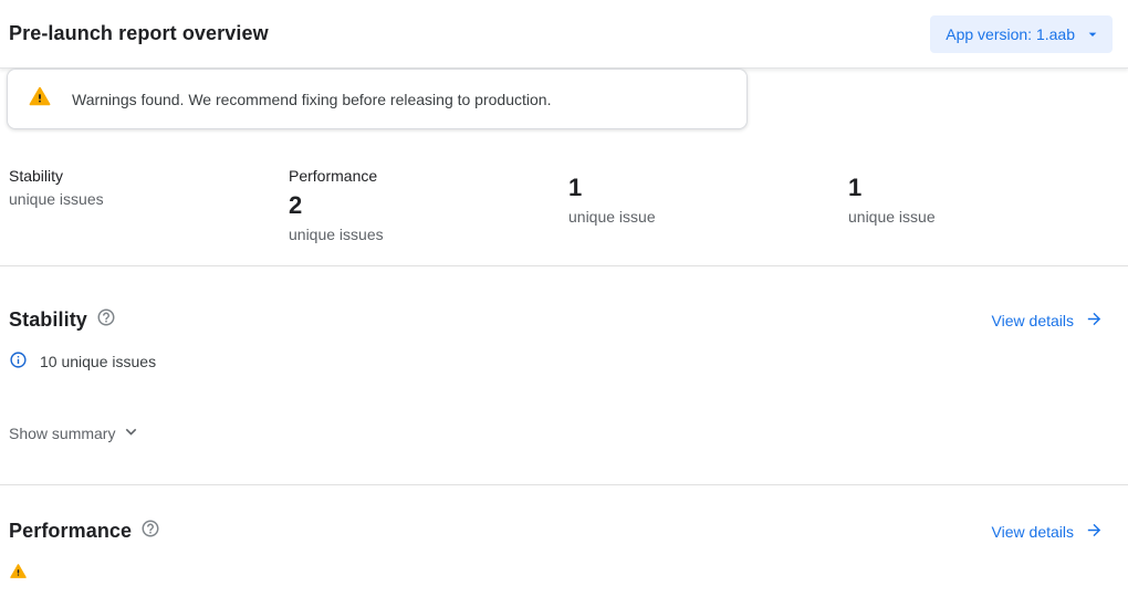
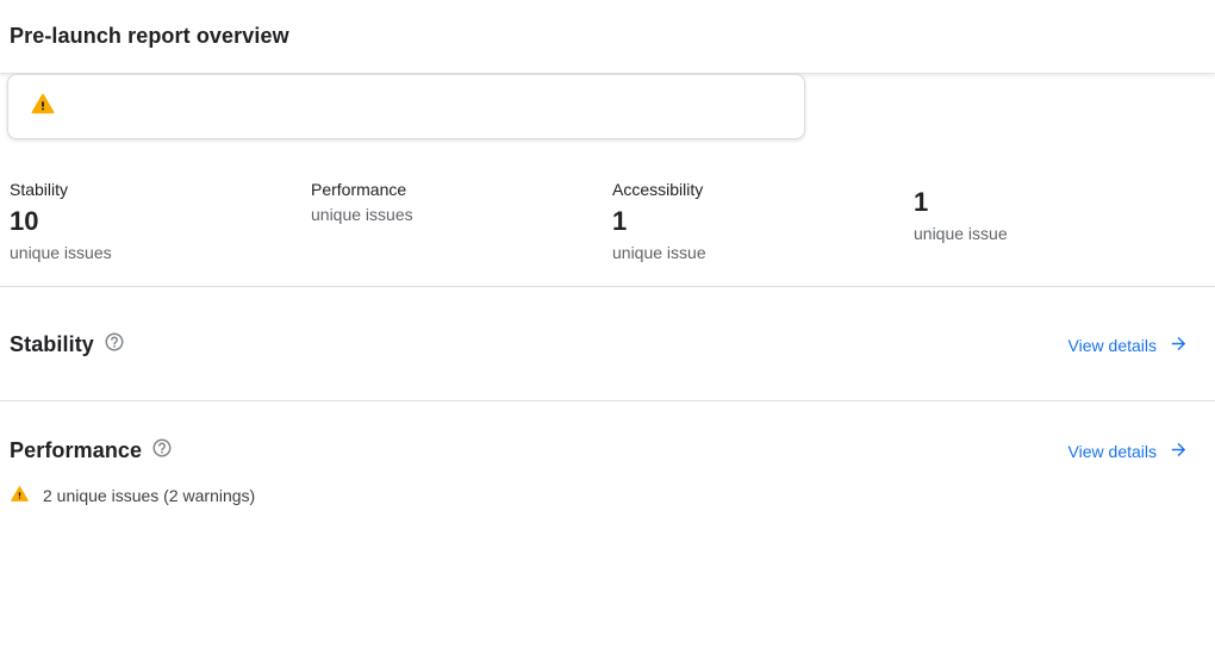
  Pre-launch report overview
- App version: 1.aab
- Warnings found. We recommend fixing before releasing to production.
  Stability
+ 10
  unique issues
  Performance
- 2
  unique issues
+ Accessibility
  1
  unique issue
  1
  unique issue
  Stability
  View details
- 10 unique issues
- Show summary
  Performance
  View details
+ 2 unique issues (2 warnings)
